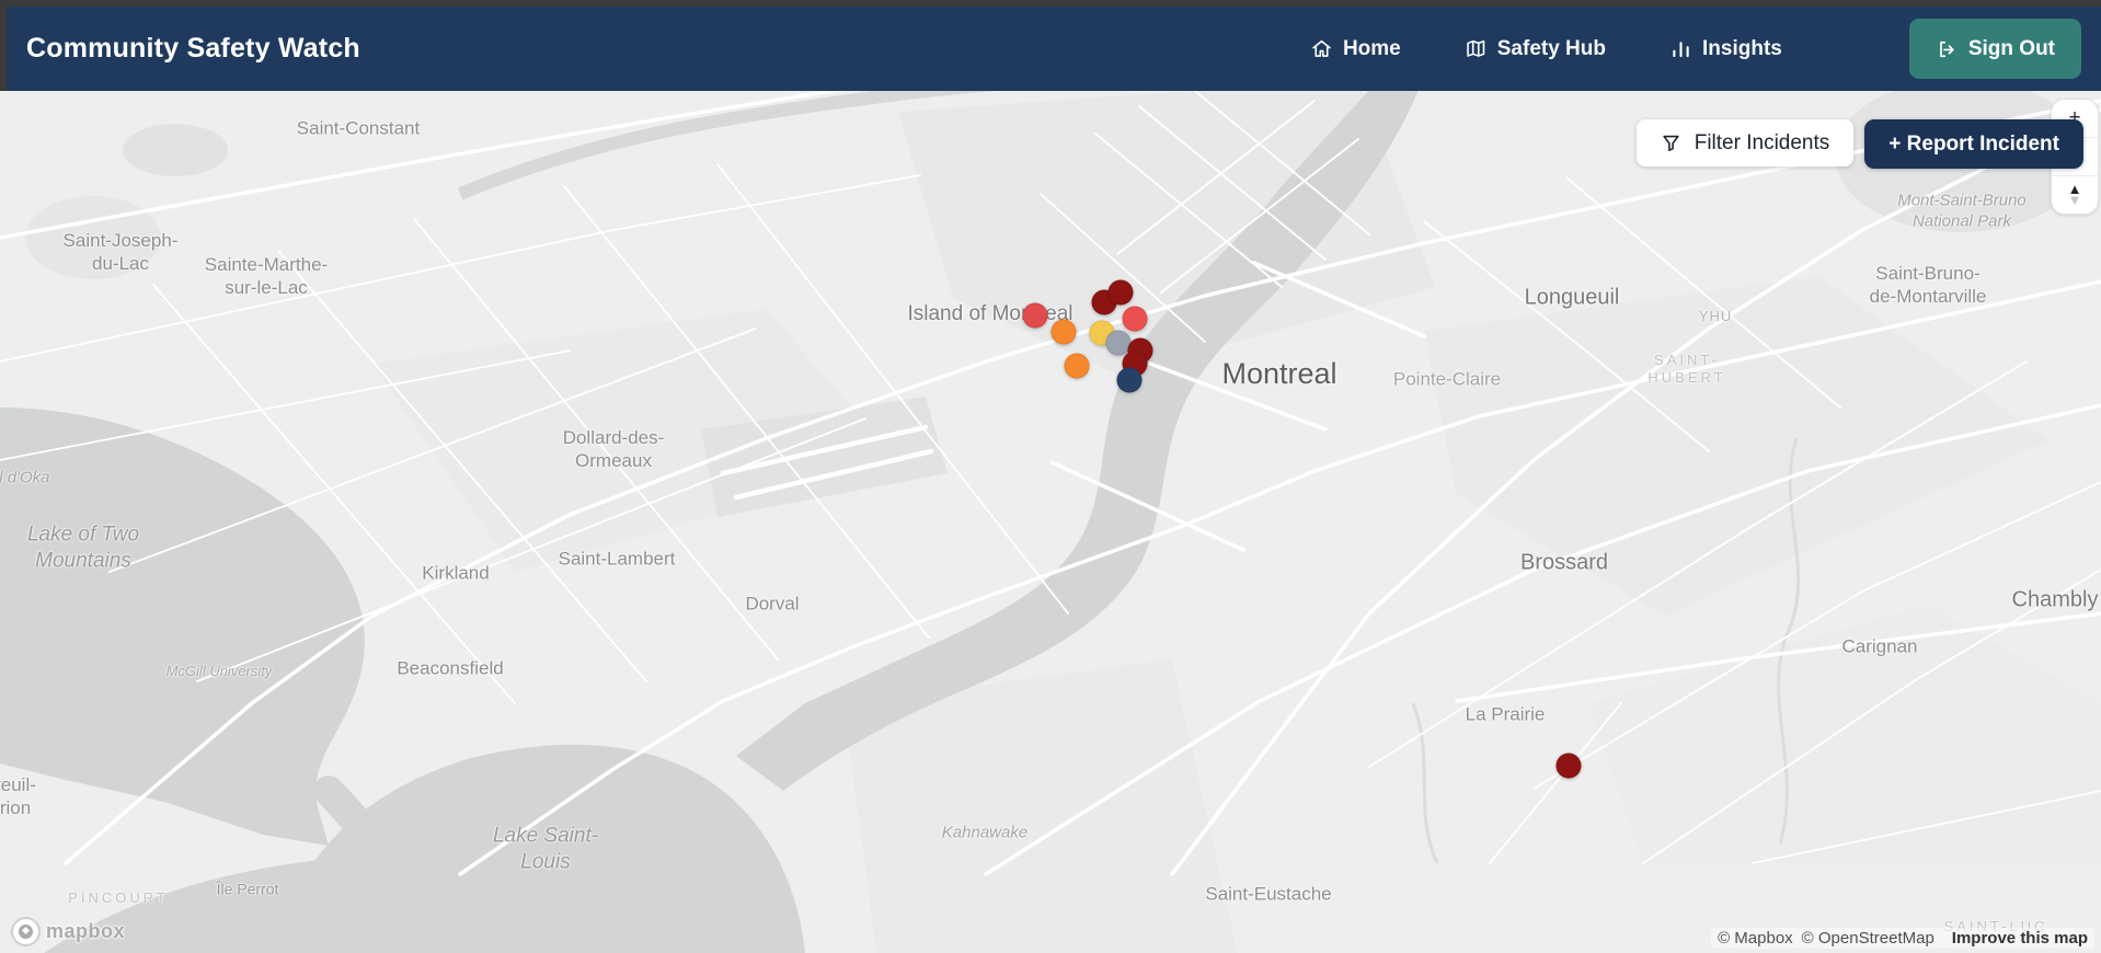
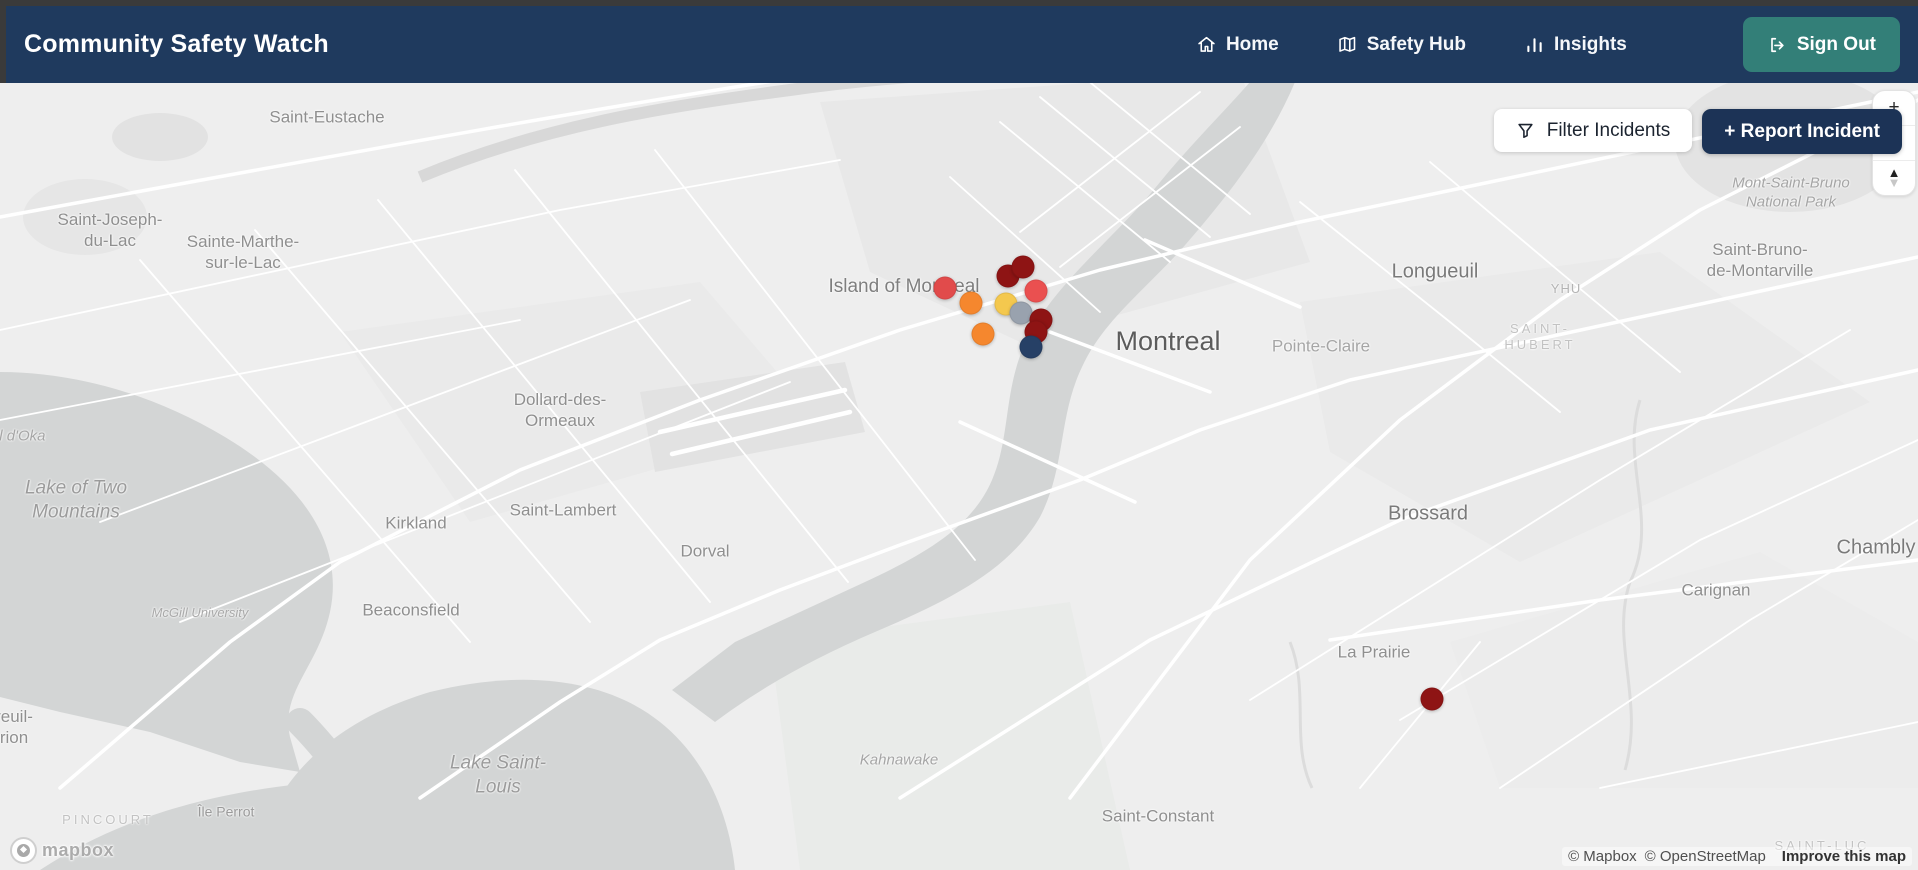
  Community Safety Watch
  Home
  Safety Hub
  Insights
  Sign Out
- Saint-Constant
+ Saint-Eustache
  Saint-Joseph-
  du-Lac
  Sainte-Marthe-
  sur-le-Lac
  l d'Oka
  Lake of Two
  Mountains
  Dollard-des-
  Ormeaux
  Kirkland
  Saint-Lambert
  Dorval
  Beaconsfield
  McGill University
  Lake Saint-
  Louis
  Île Perrot
  PINCOURT
  euil-
  rion
  Island of Moeal
  Montreal
  Pointe-Claire
  Longueuil
  YHU
  SAINT-
  HUBERT
  Mont-Saint-Bruno
  National Park
  Saint-Bruno-
  de-Montarville
  Brossard
  Chambly
  Carignan
  La Prairie
  Kahnawake
- Saint-Eustache
+ Saint-Constant
  SAINT-LUC
  Filter Incidents
  + Report Incident
  +
  ▲
  ▼
  mapbox
  © Mapbox © OpenStreetMap Improve this map
